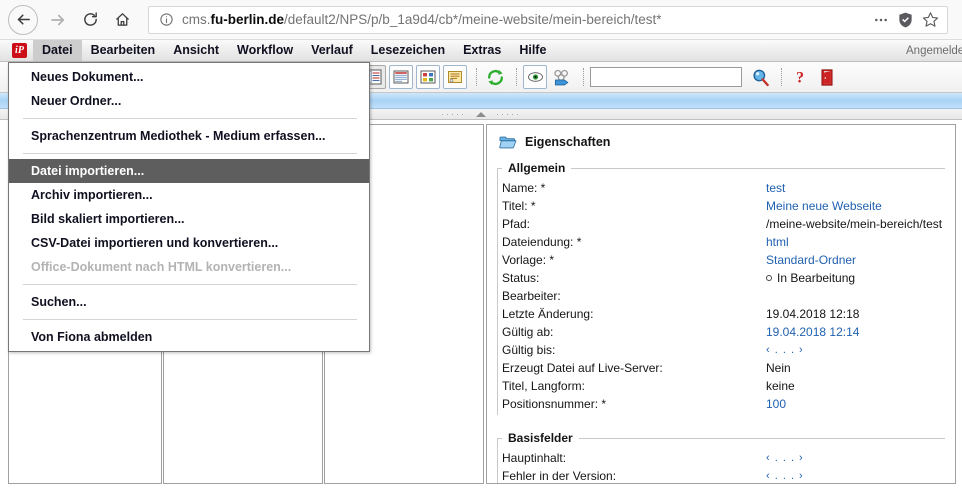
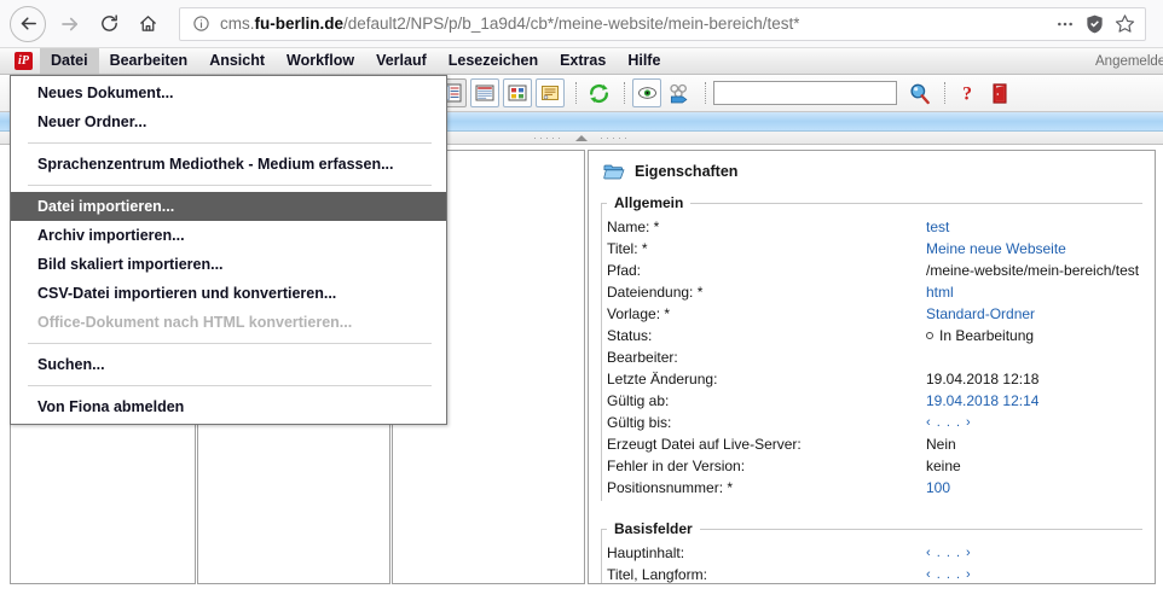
  cms.fu-berlin.de/default2/NPS/p/b_1a9d4/cb*/meine-website/mein-bereich/test*
  Datei
  Bearbeiten
  Ansicht
  Workflow
  Verlauf
  Lesezeichen
  Extras
  Hilfe
  Angemelde
  ?
  ·····
  ·····
  Eigenschaften
  Allgemein
  Name: *	test
  Titel: *	Meine neue Webseite
  Pfad:	/meine-website/mein-bereich/test
  Dateiendung: *	html
  Vorlage: *	Standard-Ordner
  Status:	In Bearbeitung
  Bearbeiter:
  Letzte Änderung:	19.04.2018 12:18
  Gültig ab:	19.04.2018 12:14
  Gültig bis:	‹ . . . ›
  Erzeugt Datei auf Live-Server:	Nein
- Titel, Langform:	keine
+ Fehler in der Version:	keine
  Positionsnummer: *	100
  Basisfelder
  Hauptinhalt:	‹ . . . ›
- Fehler in der Version:	‹ . . . ›
+ Titel, Langform:	‹ . . . ›
  Neues Dokument...
  Neuer Ordner...
  Sprachenzentrum Mediothek - Medium erfassen...
  Datei importieren...
  Archiv importieren...
  Bild skaliert importieren...
  CSV-Datei importieren und konvertieren...
  Office-Dokument nach HTML konvertieren...
  Suchen...
  Von Fiona abmelden
